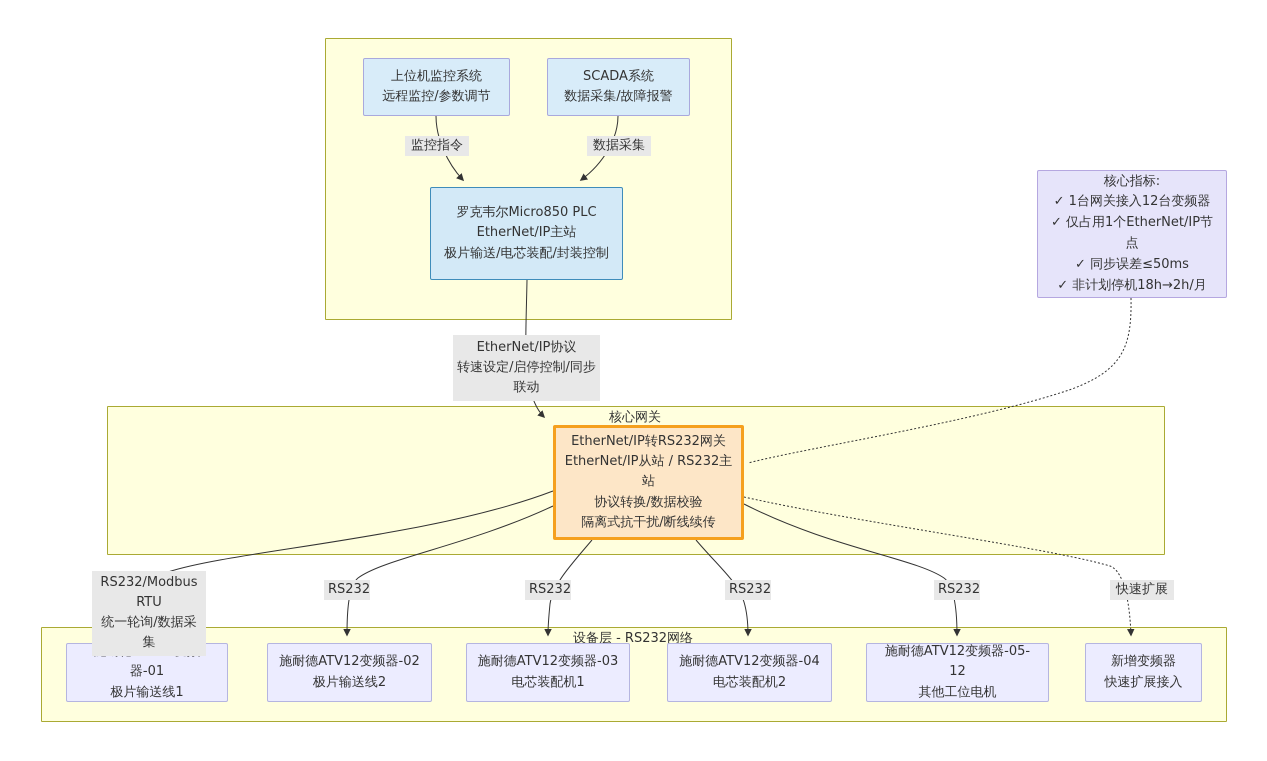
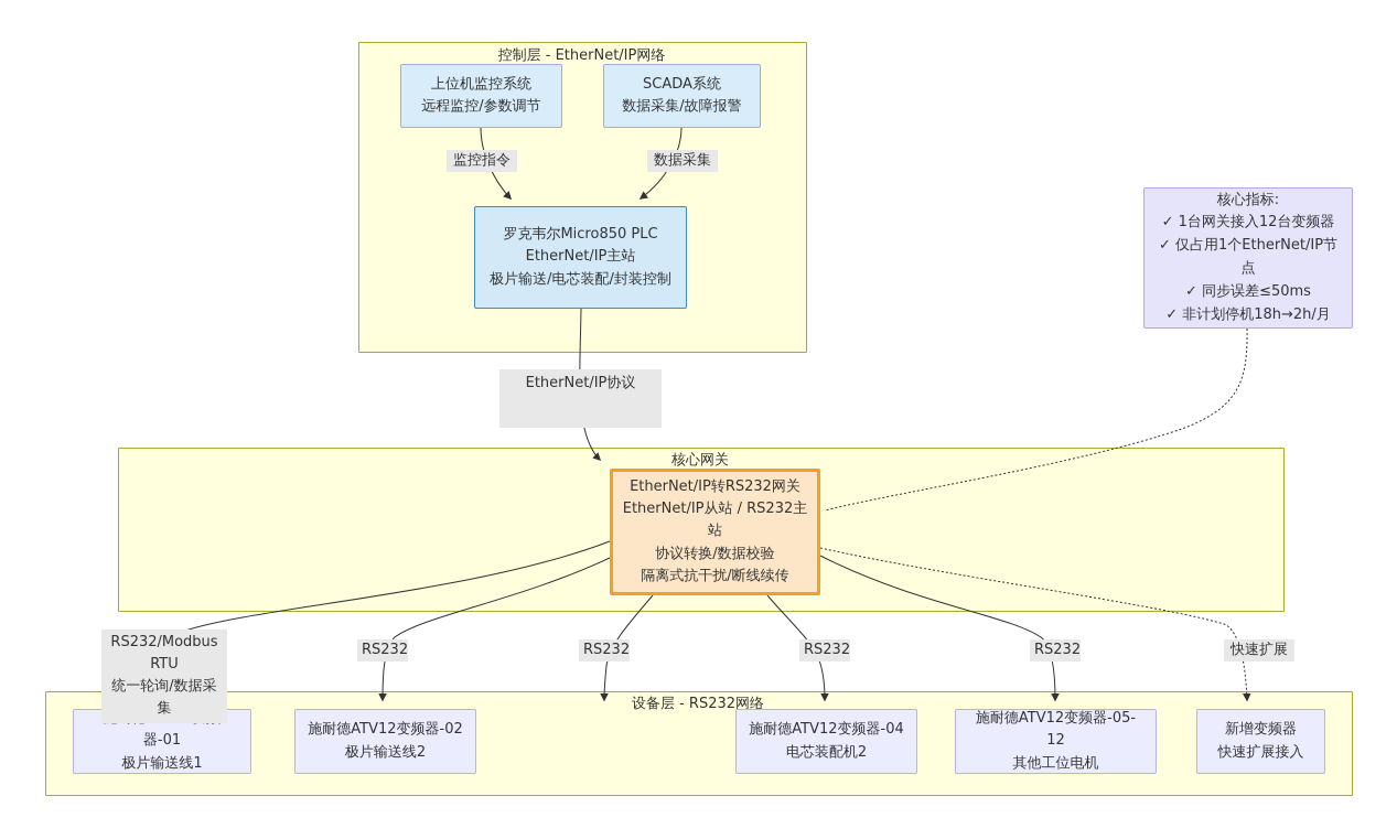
+ 控制层 - EtherNet/IP网络
  核心网关
  设备层 - RS232网络
  上位机监控系统
  远程监控/参数调节
  SCADA系统
  数据采集/故障报警
  罗克韦尔Micro850 PLC
  EtherNet/IP主站
  极片输送/电芯装配/封装控制
  EtherNet/IP转RS232网关
  EtherNet/IP从站 / RS232主站
  协议转换/数据校验
  隔离式抗干扰/断线续传
  核心指标:
  ✓ 1台网关接入12台变频器
  ✓ 仅占用1个EtherNet/IP节点
  ✓ 同步误差≤50ms
  ✓ 非计划停机18h→2h/月
  极片输送线1
  施耐德ATV12变频器-02
  极片输送线2
- 施耐德ATV12变频器-03
- 电芯装配机1
  施耐德ATV12变频器-04
  电芯装配机2
  施耐德ATV12变频器-05-12
  其他工位电机
  新增变频器
  快速扩展接入
  监控指令
  数据采集
  EtherNet/IP协议
- 转速设定/启停控制/同步联动
  RS232/Modbus RTU
  统一轮询/数据采集
  RS232
  RS232
  RS232
  RS232
  快速扩展
